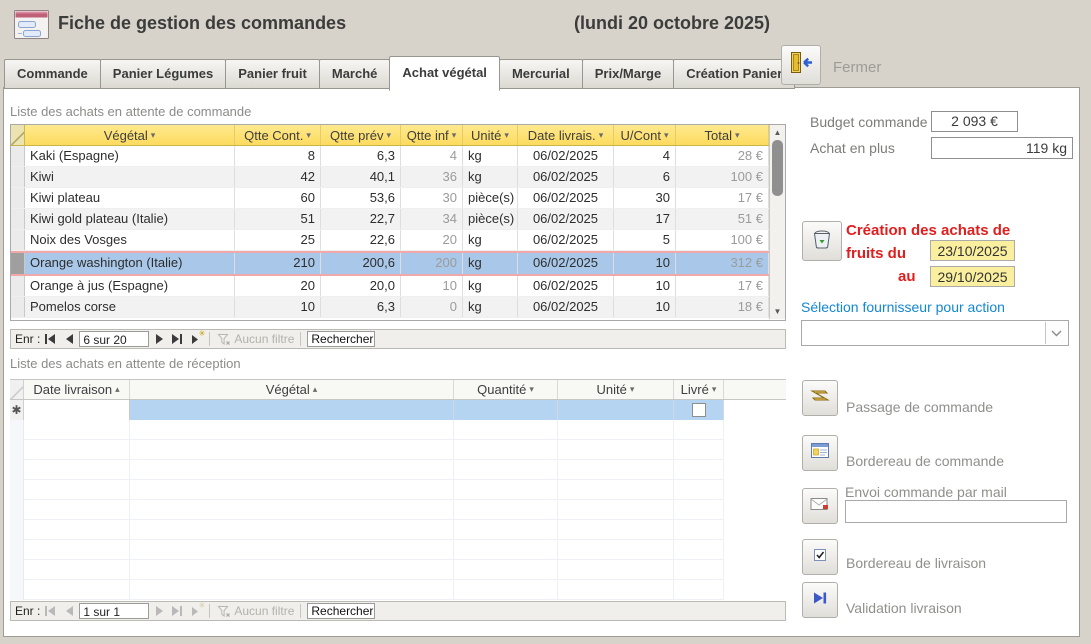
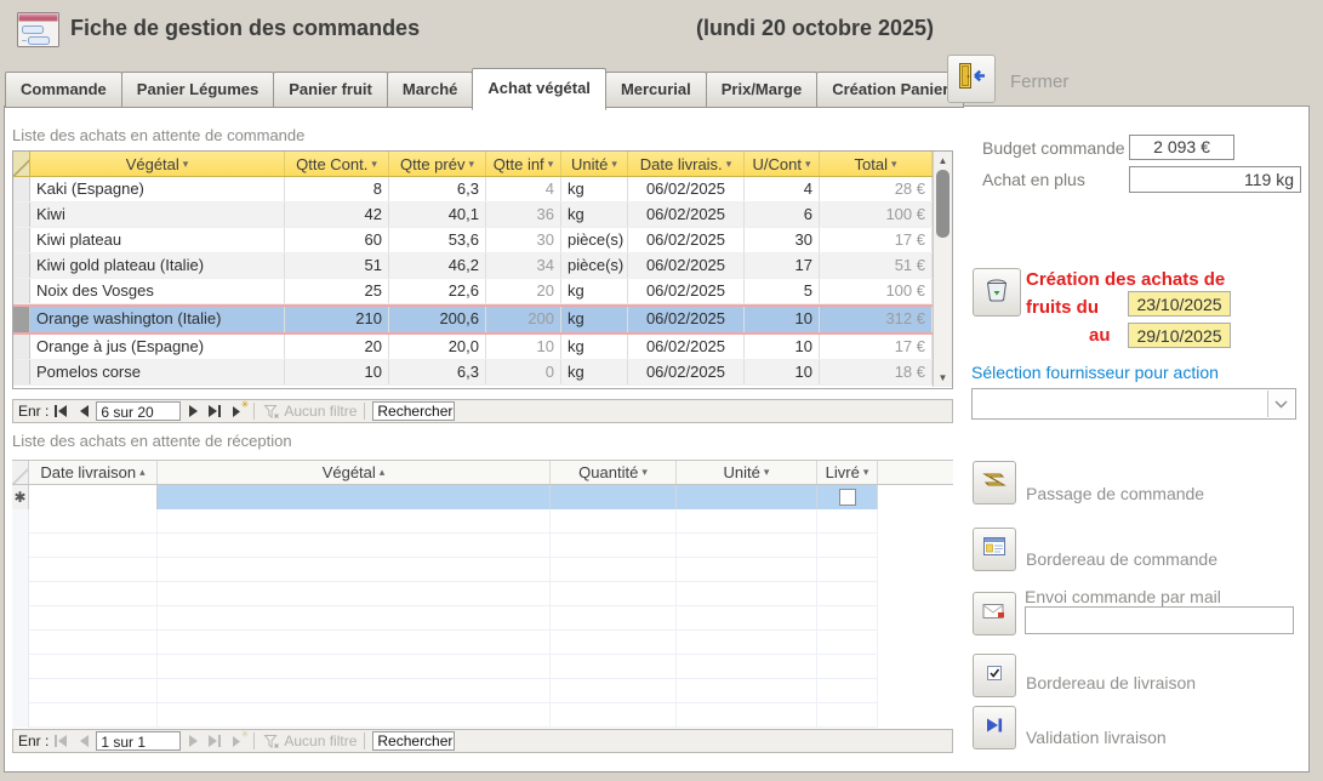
  Fiche de gestion des commandes
  (lundi 20 octobre 2025)
  Commande
  Panier Légumes
  Panier fruit
  Marché
  Achat végétal
  Mercurial
  Prix/Marge
  Création Panier
  Fermer
  Liste des achats en attente de commande
  Végétal
  ▾
  Qtte Cont.
  ▾
  Qtte prév
  ▾
  Qtte inf
  ▾
  Unité
  ▾
  Date livrais.
  ▾
  U/Cont
  ▾
  Total
  ▾
  Kaki (Espagne)
  8
  6,3
  4
  kg
  06/02/2025
  4
  28 €
  Kiwi
  42
  40,1
  36
  kg
  06/02/2025
  6
  100 €
  Kiwi plateau
  60
  53,6
  30
  pièce(s)
  06/02/2025
  30
  17 €
  Kiwi gold plateau (Italie)
  51
- 22,7
+ 46,2
  34
  pièce(s)
  06/02/2025
  17
  51 €
  Noix des Vosges
  25
  22,6
  20
  kg
  06/02/2025
  5
  100 €
  Orange washington (Italie)
  210
  200,6
  200
  kg
  06/02/2025
  10
  312 €
  Orange à jus (Espagne)
  20
  20,0
  10
  kg
  06/02/2025
  10
  17 €
  Pomelos corse
  10
  6,3
  0
  kg
  06/02/2025
  10
  18 €
  ▲
  ▼
  Enr :
  6 sur 20
  ✳
  Aucun filtre
  Rechercher
  Liste des achats en attente de réception
  Date livraison
  ▴
  Végétal
  ▴
  Quantité
  ▾
  Unité
  ▾
  Livré
  ▾
  ✱
  Enr :
  1 sur 1
  ✳
  Aucun filtre
  Rechercher
  Budget commande
  2 093 €
  Achat en plus
  119 kg
  Création des achats de
  fruits du
  23/10/2025
  au
  29/10/2025
  Sélection fournisseur pour action
  Passage de commande
  Bordereau de commande
  Envoi commande par mail
  Bordereau de livraison
  Validation livraison
